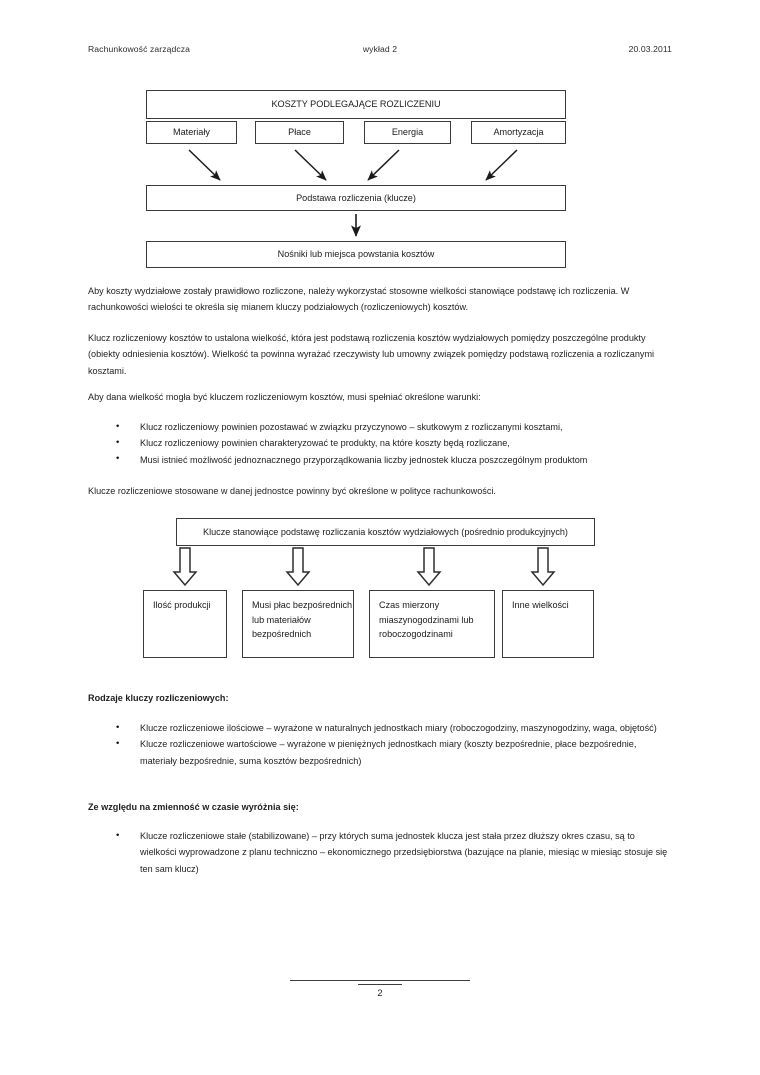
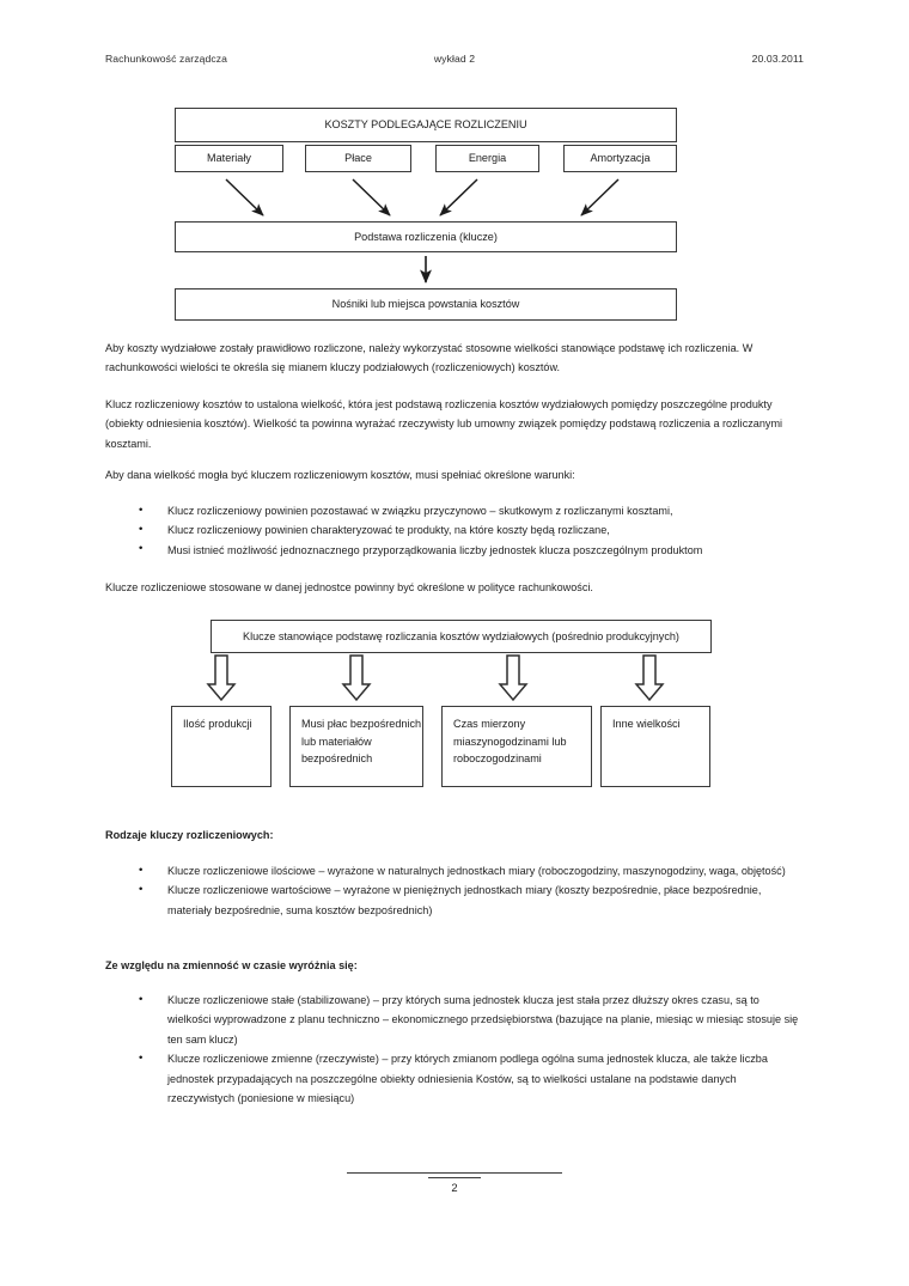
  Rachunkowość zarządcza
  wykład 2
  20.03.2011
  KOSZTY PODLEGAJĄCE ROZLICZENIU
  Materiały
  Płace
  Energia
  Amortyzacja
  Podstawa rozliczenia (klucze)
  Nośniki lub miejsca powstania kosztów
  Aby koszty wydziałowe zostały prawidłowo rozliczone, należy wykorzystać stosowne wielkości stanowiące podstawę ich rozliczenia. W rachunkowości wielości te określa się mianem kluczy podziałowych (rozliczeniowych) kosztów.
  Klucz rozliczeniowy kosztów to ustalona wielkość, która jest podstawą rozliczenia kosztów wydziałowych pomiędzy poszczególne produkty (obiekty odniesienia kosztów). Wielkość ta powinna wyrażać rzeczywisty lub umowny związek pomiędzy podstawą rozliczenia a rozliczanymi kosztami.
  Aby dana wielkość mogła być kluczem rozliczeniowym kosztów, musi spełniać określone warunki:
  Klucz rozliczeniowy powinien pozostawać w związku przyczynowo – skutkowym z rozliczanymi kosztami,
  Klucz rozliczeniowy powinien charakteryzować te produkty, na które koszty będą rozliczane,
  Musi istnieć możliwość jednoznacznego przyporządkowania liczby jednostek klucza poszczególnym produktom
  Klucze rozliczeniowe stosowane w danej jednostce powinny być określone w polityce rachunkowości.
  Klucze stanowiące podstawę rozliczania kosztów wydziałowych (pośrednio produkcyjnych)
  Ilość produkcji
  Musi płac bezpośrednich lub materiałów bezpośrednich
  Czas mierzony miaszynogodzinami lub roboczogodzinami
  Inne wielkości
  Rodzaje kluczy rozliczeniowych:
  Klucze rozliczeniowe ilościowe – wyrażone w naturalnych jednostkach miary (roboczogodziny, maszynogodziny, waga, objętość)
  Klucze rozliczeniowe wartościowe – wyrażone w pieniężnych jednostkach miary (koszty bezpośrednie, płace bezpośrednie, materiały bezpośrednie, suma kosztów bezpośrednich)
  Ze względu na zmienność w czasie wyróżnia się:
  Klucze rozliczeniowe stałe (stabilizowane) – przy których suma jednostek klucza jest stała przez dłuższy okres czasu, są to wielkości wyprowadzone z planu techniczno – ekonomicznego przedsiębiorstwa (bazujące na planie, miesiąc w miesiąc stosuje się ten sam klucz)
+ Klucze rozliczeniowe zmienne (rzeczywiste) – przy których zmianom podlega ogólna suma jednostek klucza, ale także liczba jednostek przypadających na poszczególne obiekty odniesienia Kostów, są to wielkości ustalane na podstawie danych rzeczywistych (poniesione w miesiącu)
  2
